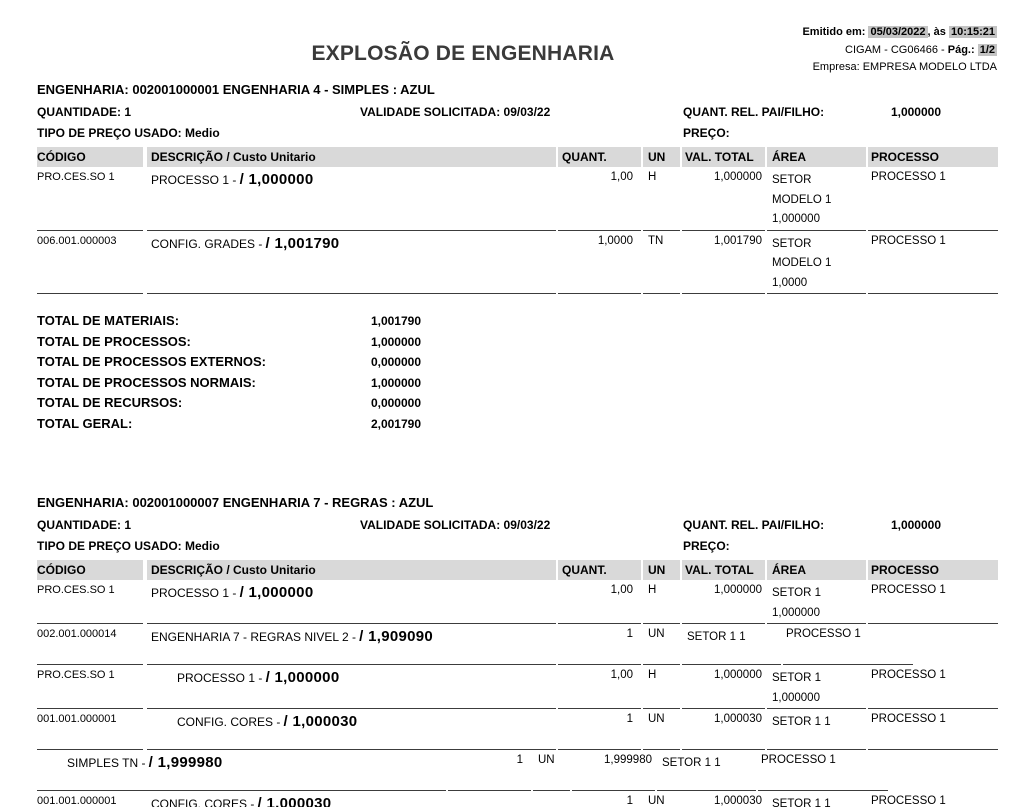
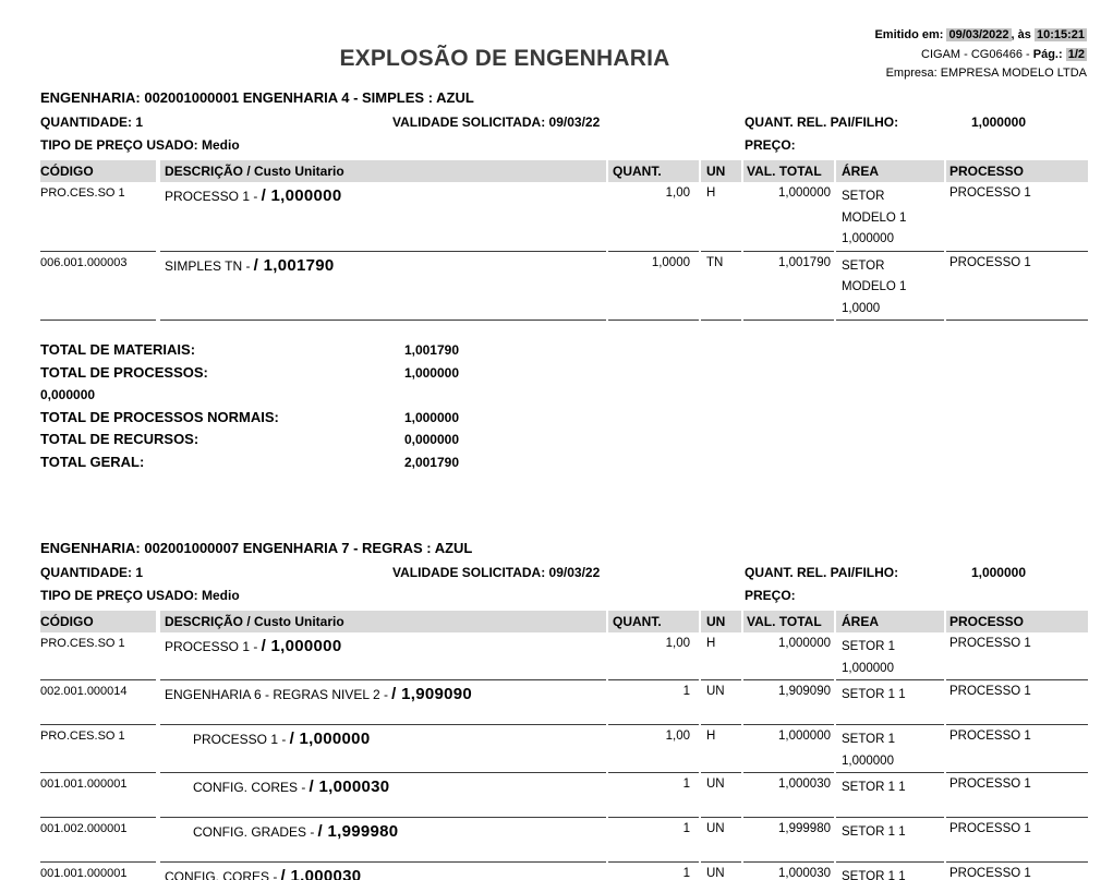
- Emitido em: 05/03/2022 , às 10:15:21
+ Emitido em: 09/03/2022 , às 10:15:21
  CIGAM - CG06466 - Pág.: 1/2
  Empresa: EMPRESA MODELO LTDA
  EXPLOSÃO DE ENGENHARIA
  ENGENHARIA: 002001000001 ENGENHARIA 4 - SIMPLES : AZUL
  QUANTIDADE: 1
  VALIDADE SOLICITADA: 09/03/22
  QUANT. REL. PAI/FILHO:
  1,000000
  TIPO DE PREÇO USADO: Medio
  PREÇO:
  CÓDIGO
  DESCRIÇÃO / Custo Unitario
  QUANT.
  UN
  VAL. TOTAL
  ÁREA
  PROCESSO
  PRO.CES.SO 1
  PROCESSO 1 - / 1,000000
  1,00
  H
  1,000000
  SETOR
  MODELO 1
  1,000000
  PROCESSO 1
  006.001.000003
- CONFIG. GRADES - / 1,001790
+ SIMPLES TN - / 1,001790
  1,0000
  TN
  1,001790
  SETOR
  MODELO 1
  1,0000
  PROCESSO 1
  TOTAL DE MATERIAIS:
  1,001790
  TOTAL DE PROCESSOS:
  1,000000
- TOTAL DE PROCESSOS EXTERNOS:
  0,000000
  TOTAL DE PROCESSOS NORMAIS:
  1,000000
  TOTAL DE RECURSOS:
  0,000000
  TOTAL GERAL:
  2,001790
  ENGENHARIA: 002001000007 ENGENHARIA 7 - REGRAS : AZUL
  QUANTIDADE: 1
  VALIDADE SOLICITADA: 09/03/22
  QUANT. REL. PAI/FILHO:
  1,000000
  TIPO DE PREÇO USADO: Medio
  PREÇO:
  CÓDIGO
  DESCRIÇÃO / Custo Unitario
  QUANT.
  UN
  VAL. TOTAL
  ÁREA
  PROCESSO
  PRO.CES.SO 1
  PROCESSO 1 - / 1,000000
  1,00
  H
  1,000000
  SETOR 1
  1,000000
  PROCESSO 1
  002.001.000014
- ENGENHARIA 7 - REGRAS NIVEL 2 - / 1,909090
+ ENGENHARIA 6 - REGRAS NIVEL 2 - / 1,909090
  1
  UN
+ 1,909090
  SETOR 1 1
  PROCESSO 1
  PRO.CES.SO 1
  PROCESSO 1 - / 1,000000
  1,00
  H
  1,000000
  SETOR 1
  1,000000
  PROCESSO 1
  001.001.000001
  CONFIG. CORES - / 1,000030
  1
  UN
  1,000030
  SETOR 1 1
  PROCESSO 1
+ 001.002.000001
- SIMPLES TN - / 1,999980
+ CONFIG. GRADES - / 1,999980
  1
  UN
  1,999980
  SETOR 1 1
  PROCESSO 1
  001.001.000001
  CONFIG. CORES - / 1,000030
  1
  UN
  1,000030
  SETOR 1 1
  PROCESSO 1
